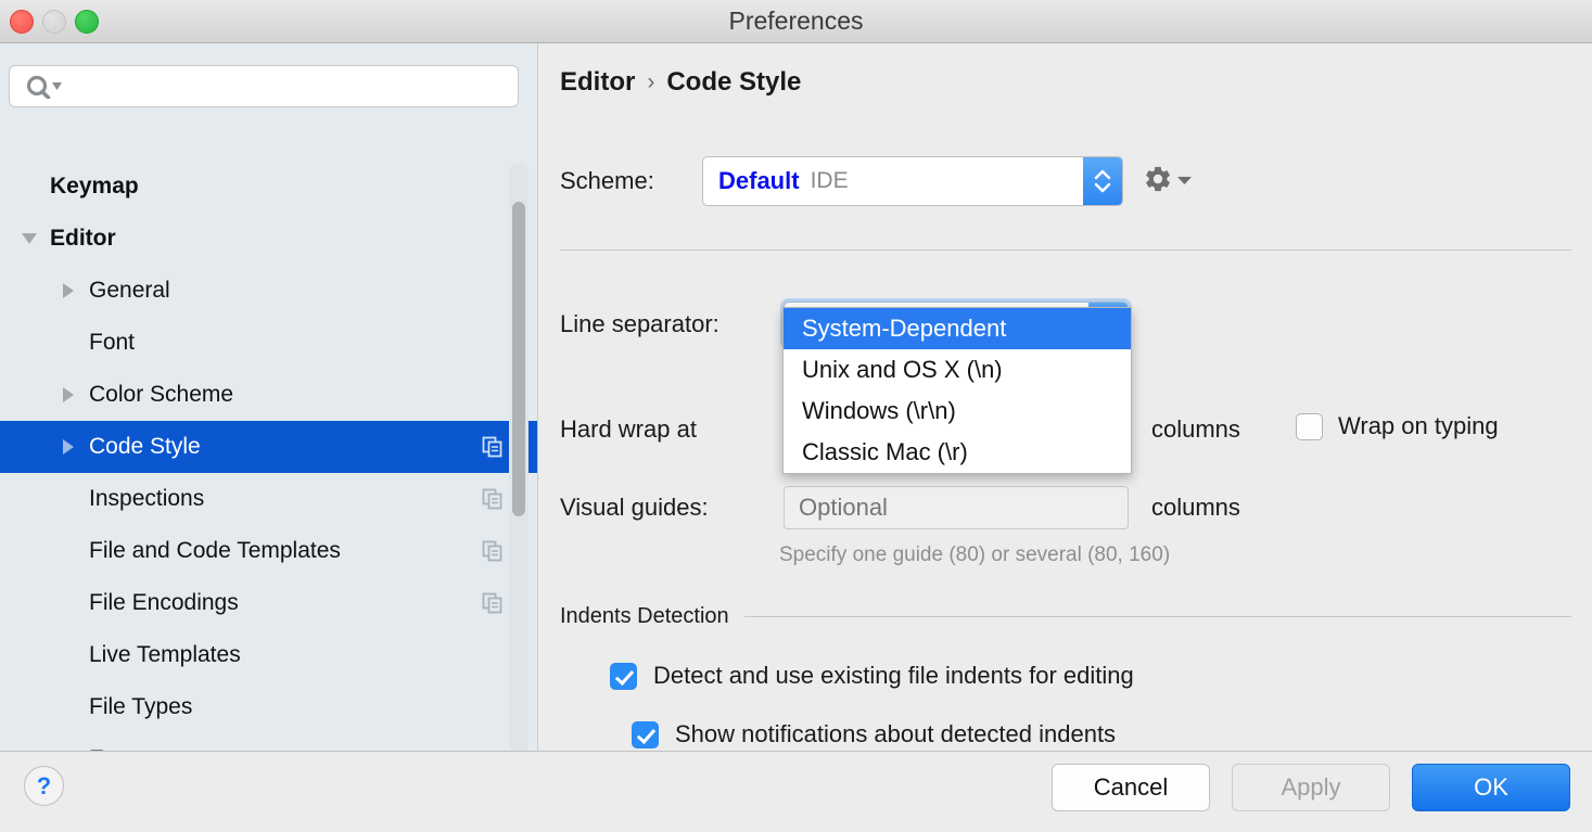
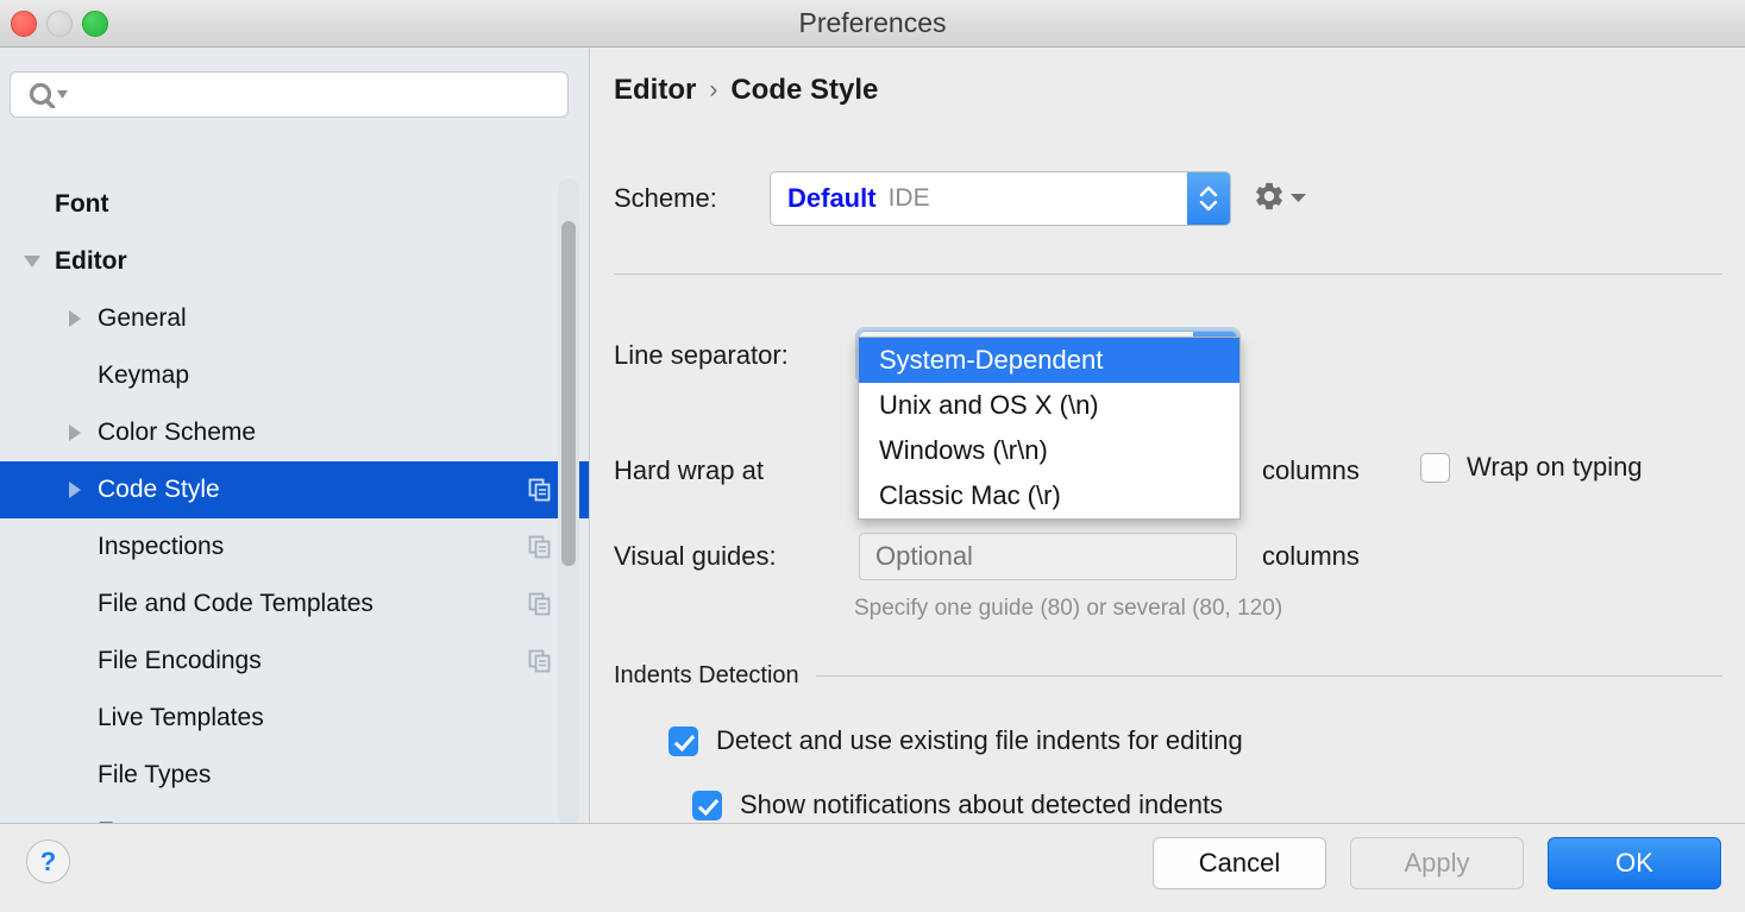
  Preferences
- Keymap
+ Font
  Editor
  General
- Font
+ Keymap
  Color Scheme
  Code Style
  Inspections
  File and Code Templates
  File Encodings
  Live Templates
  File Types
  Editor
  ›
  Code Style
  Scheme:
  Default
  IDE
  Line separator:
  Hard wrap at
  columns
  Wrap on typing
  Visual guides:
  Optional
  columns
- Specify one guide (80) or several (80, 160)
+ Specify one guide (80) or several (80, 120)
  Indents Detection
  Detect and use existing file indents for editing
  Show notifications about detected indents
  System-Dependent
  Unix and OS X (\n)
  Windows (\r\n)
  Classic Mac (\r)
  ?
  Cancel
  Apply
  OK
